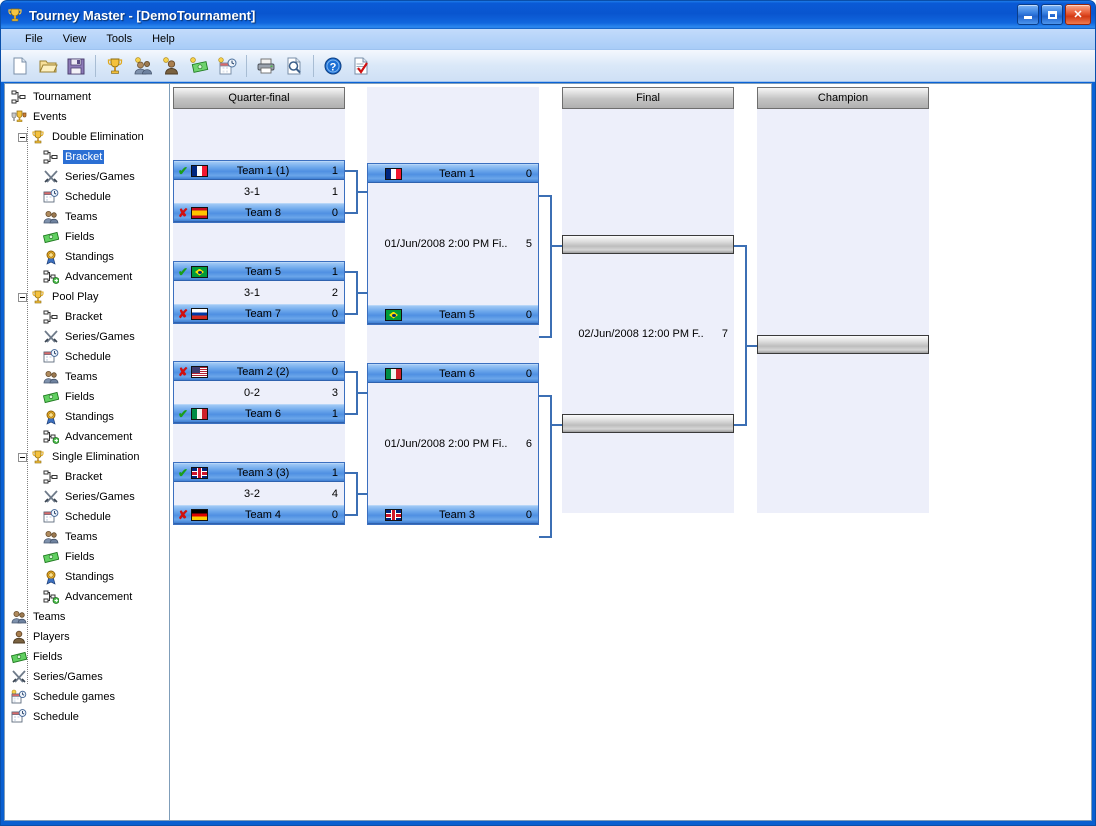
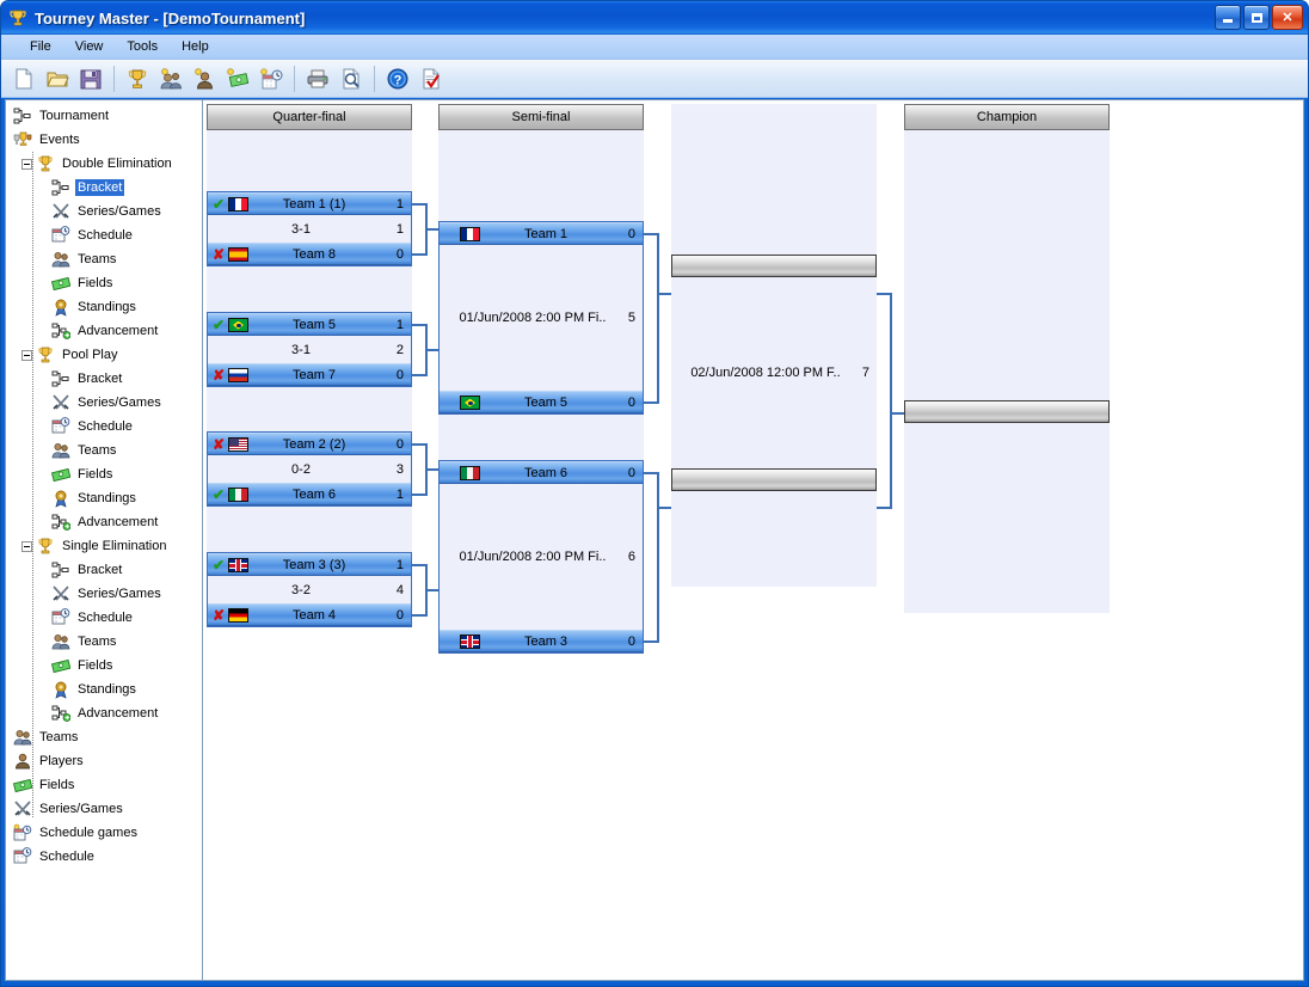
  Tourney Master - [DemoTournament]
  ✕
  File
  View
  Tools
  Help
  ?
  Tournament
  Events
  Double Elimination
  Bracket
  Series/Games
  Schedule
  Teams
  Fields
  Standings
  Advancement
  Pool Play
  Bracket
  Series/Games
  Schedule
  Teams
  Fields
  Standings
  Advancement
  Single Elimination
  Bracket
  Series/Games
  Schedule
  Teams
  Fields
  Standings
  Advancement
  Teams
  Players
  Fields
  Series/Games
  Schedule games
  Schedule
  Quarter-final
  ✔
  Team 1 (1)
  1
  3-1
  1
  ✘
  Team 8
  0
  ✔
  Team 5
  1
  3-1
  2
  ✘
  Team 7
  0
  ✘
  Team 2 (2)
  0
  0-2
  3
  ✔
  Team 6
  1
  ✔
  Team 3 (3)
  1
  3-2
  4
  ✘
  Team 4
  0
+ Semi-final
  Team 1
  0
  01/Jun/2008 2:00 PM Fi..
  5
  Team 5
  0
  Team 6
  0
  01/Jun/2008 2:00 PM Fi..
  6
  Team 3
  0
- Final
  02/Jun/2008 12:00 PM F..
  7
  Champion
